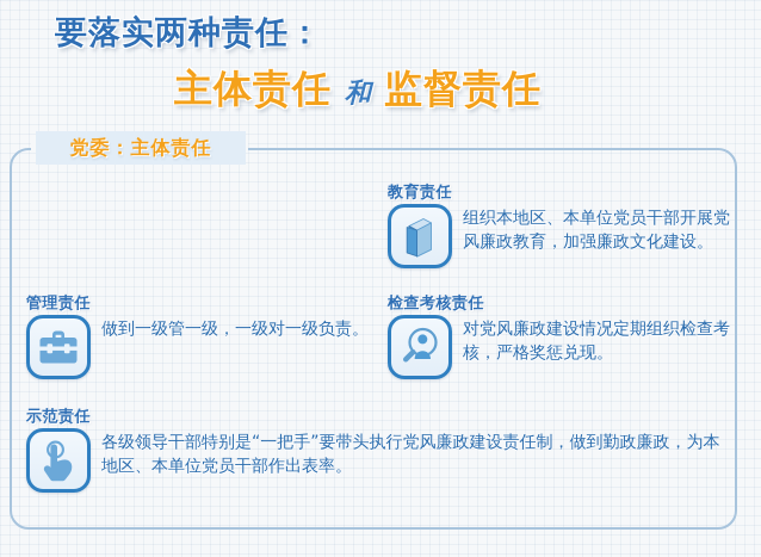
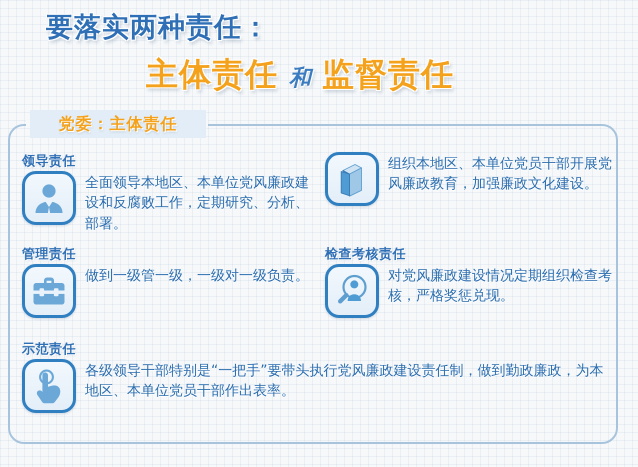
  要落实两种责任：
  主体责任
  和
  监督责任
  党委：主体责任
+ 领导责任
+ 全面领导本地区、本单位党风廉政建设和反腐败工作，定期研究、分析、部署。
  管理责任
  做到一级管一级，一级对一级负责。
  示范责任
  各级领导干部特别是“一把手”要带头执行党风廉政建设责任制，做到勤政廉政，为本地区、本单位党员干部作出表率。
- 教育责任
  组织本地区、本单位党员干部开展党风廉政教育，加强廉政文化建设。
  检查考核责任
  对党风廉政建设情况定期组织检查考核，严格奖惩兑现。
